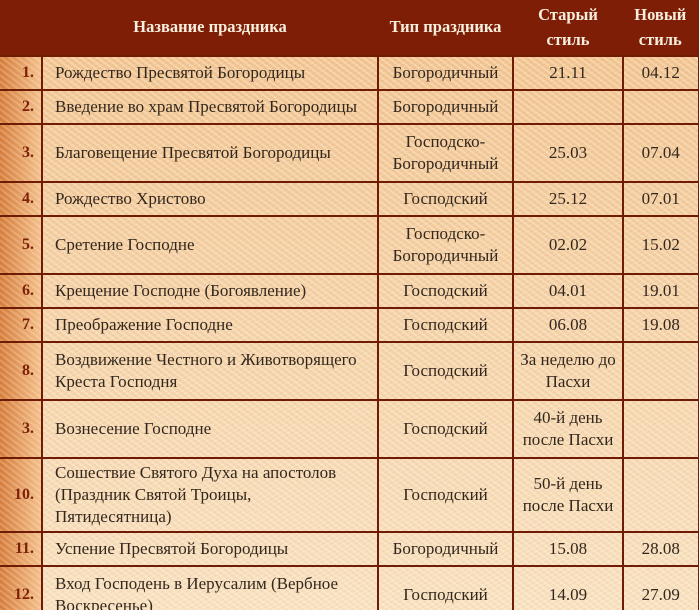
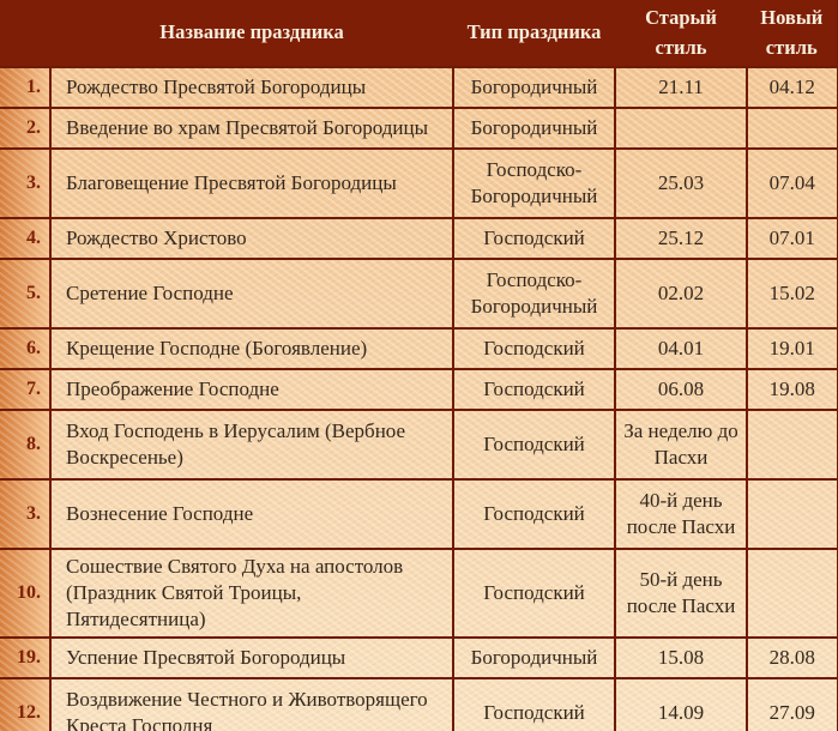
  	Название праздника	Тип праздника	Старый стиль	Новый стиль
  1.	Рождество Пресвятой Богородицы	Богородичный	21.11	04.12
  2.	Введение во храм Пресвятой Богородицы	Богородичный
  3.	Благовещение Пресвятой Богородицы	Господско-Богородичный	25.03	07.04
  4.	Рождество Христово	Господский	25.12	07.01
  5.	Сретение Господне	Господско-Богородичный	02.02	15.02
  6.	Крещение Господне (Богоявление)	Господский	04.01	19.01
  7.	Преображение Господне	Господский	06.08	19.08
- 8.	Воздвижение Честного и Животворящего Креста Господня	Господский	За неделю до Пасхи
+ 8.	Вход Господень в Иерусалим (Вербное Воскресенье)	Господский	За неделю до Пасхи
  3.	Вознесение Господне	Господский	40-й день после Пасхи
  10.	Сошествие Святого Духа на апостолов (Праздник Святой Троицы, Пятидесятница)	Господский	50-й день после Пасхи
- 11.	Успение Пресвятой Богородицы	Богородичный	15.08	28.08
+ 19.	Успение Пресвятой Богородицы	Богородичный	15.08	28.08
- 12.	Вход Господень в Иерусалим (Вербное Воскресенье)	Господский	14.09	27.09
+ 12.	Воздвижение Честного и Животворящего Креста Господня	Господский	14.09	27.09
